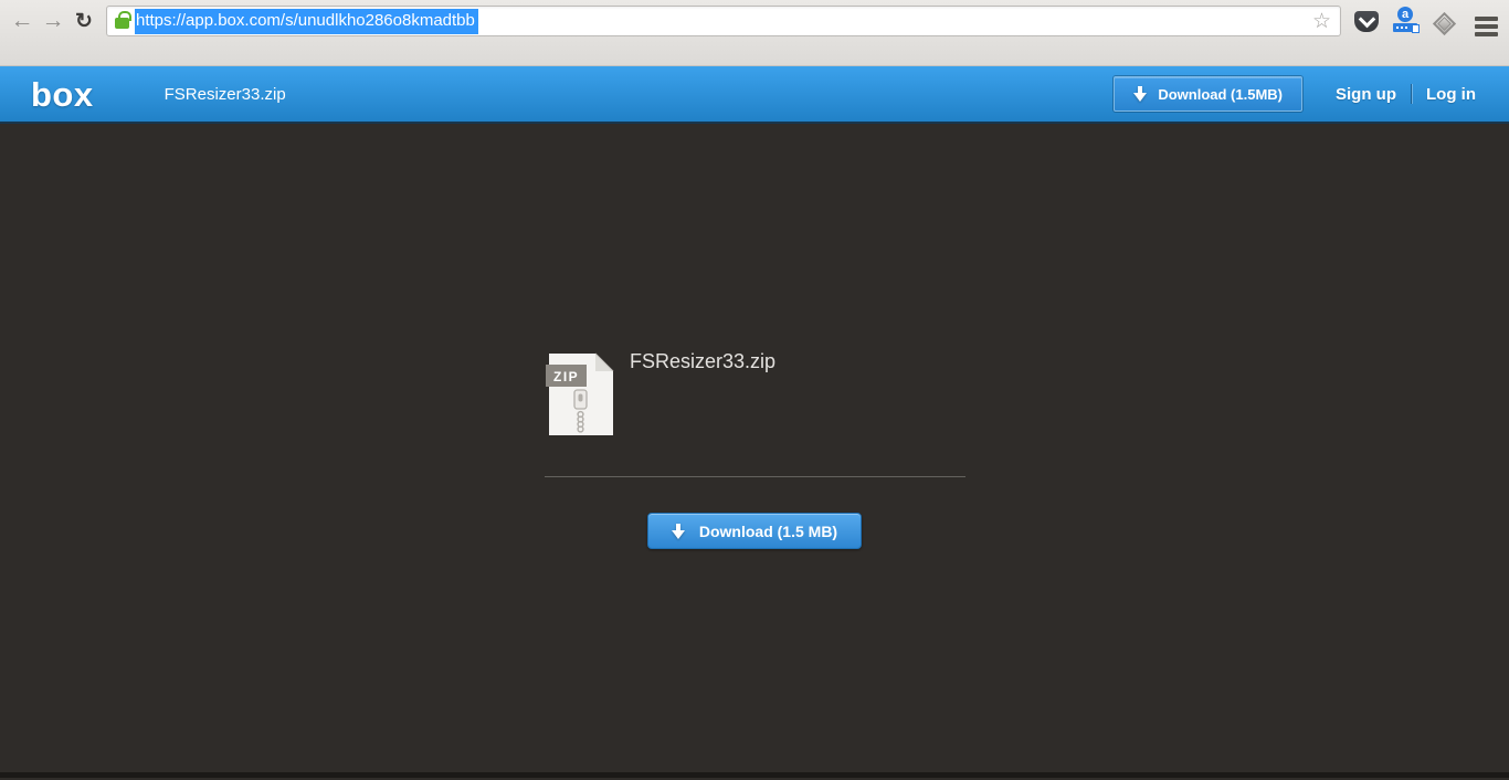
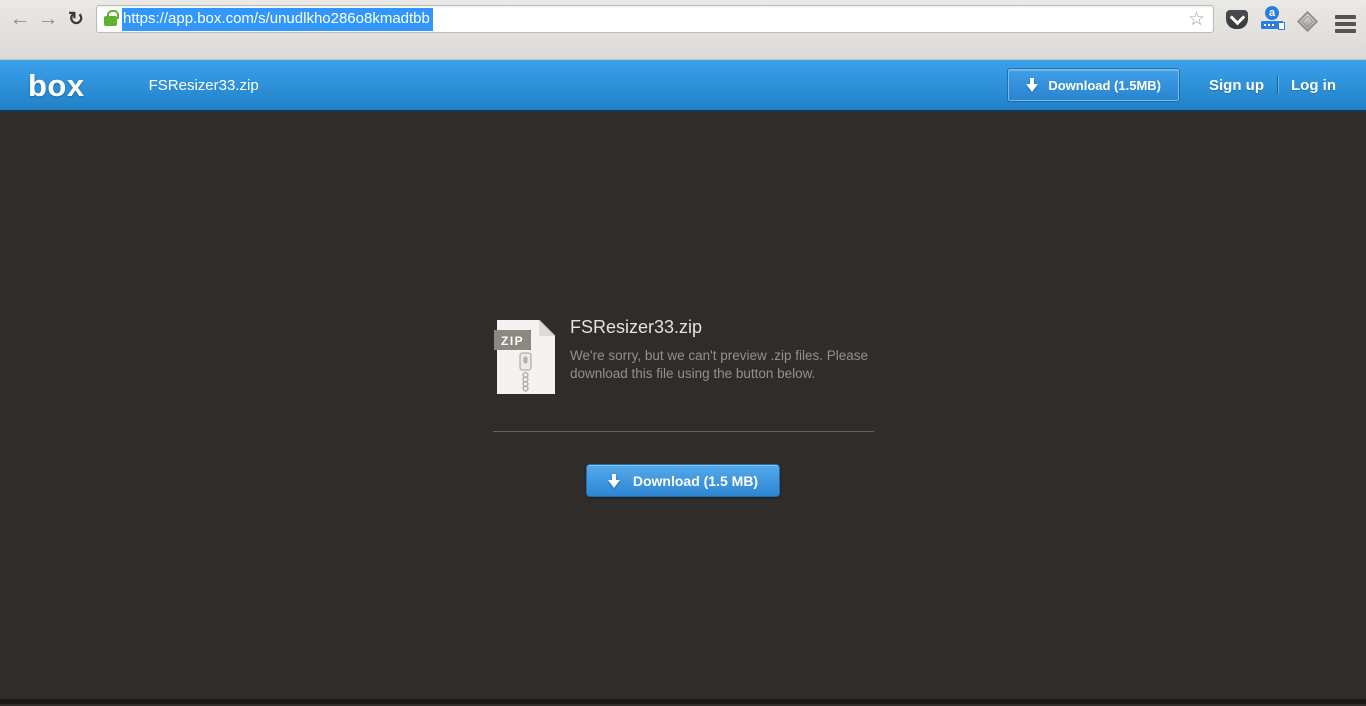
  ←
  →
  ↻
  https://app.box.com/s/unudlkho286o8kmadtbb
  ☆
  a
  box
  FSResizer33.zip
  Download (1.5MB)
  Sign up
  Log in
  ZIP
  FSResizer33.zip
+ We're sorry, but we can't preview .zip files. Please
+ download this file using the button below.
  Download (1.5 MB)
